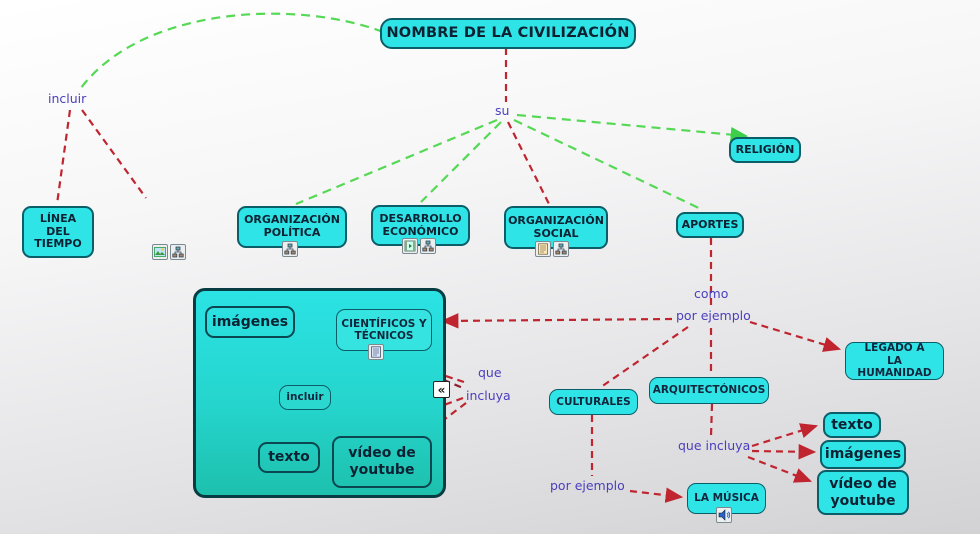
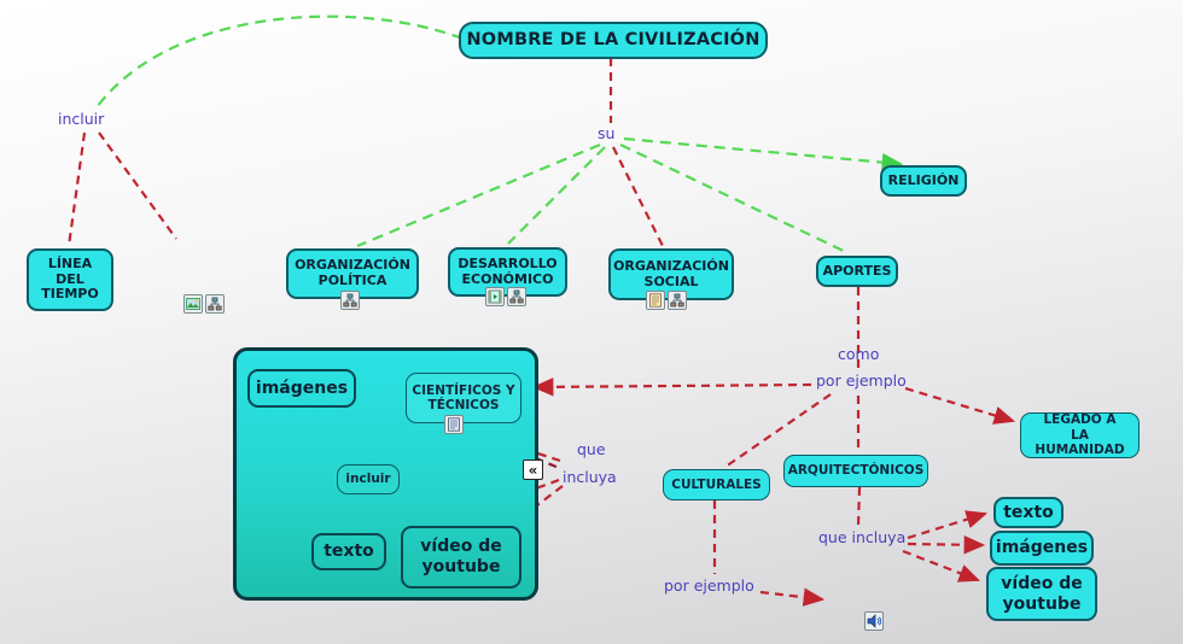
  «
  NOMBRE DE LA CIVILIZACIÓN
  LÍNEA
  DEL
  TIEMPO
  ORGANIZACIÓN
  POLÍTICA
  DESARROLLO
  ECONÓMICO
  ORGANIZACIÓN
  SOCIAL
  APORTES
  RELIGIÓN
  imágenes
  CIENTÍFICOS Y
  TÉCNICOS
  incluir
  texto
  vídeo de
  youtube
  CULTURALES
  ARQUITECTÓNICOS
  LEGADO A
  LA HUMANIDAD
  texto
  imágenes
  vídeo de
  youtube
- LA MÚSICA
  incluir
  su
  como
  por ejemplo
  que
  incluya
  que incluya
  por ejemplo
